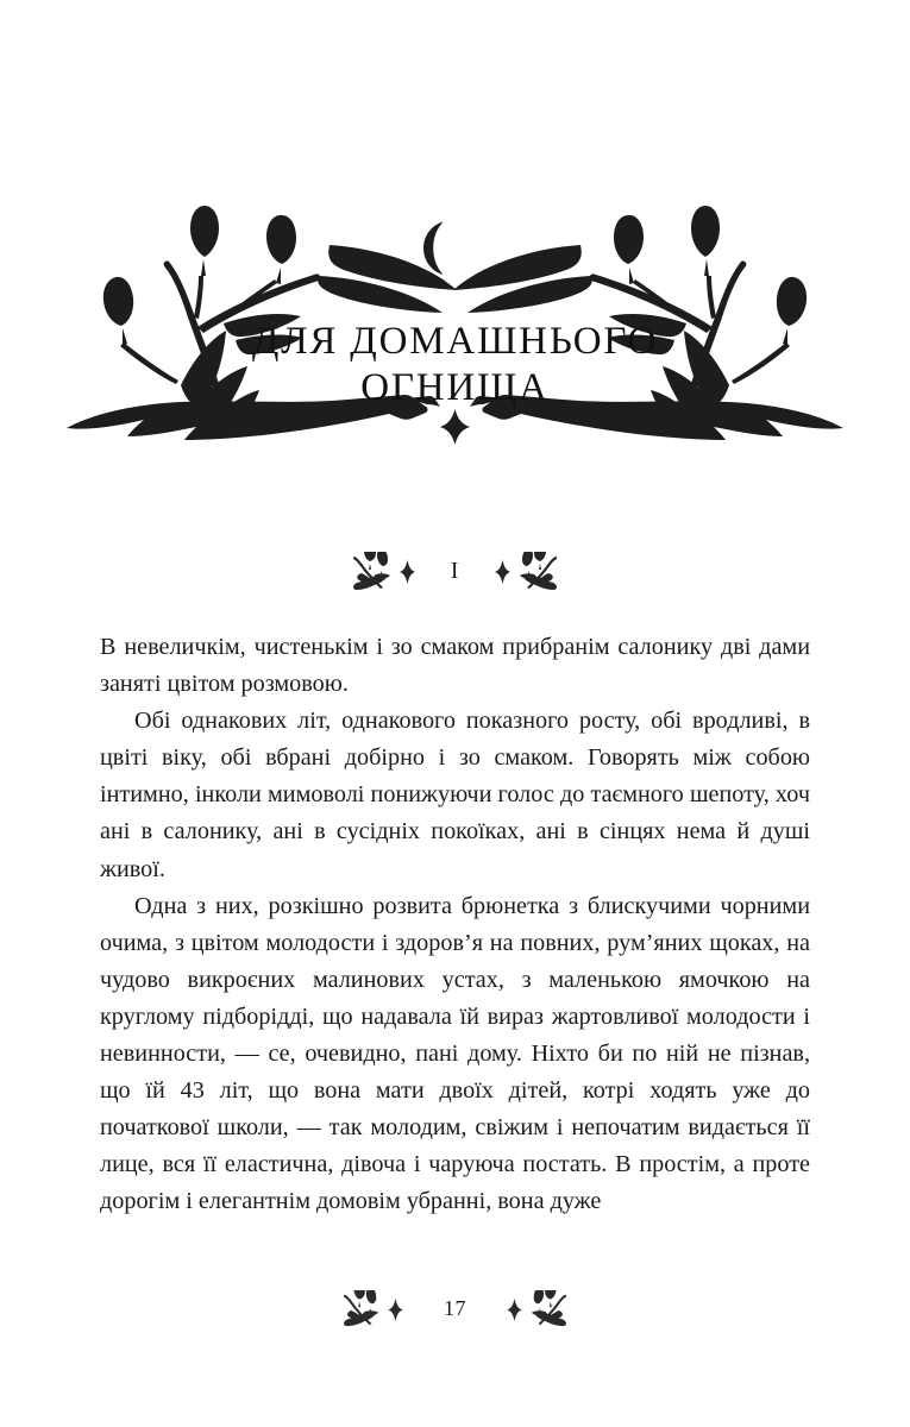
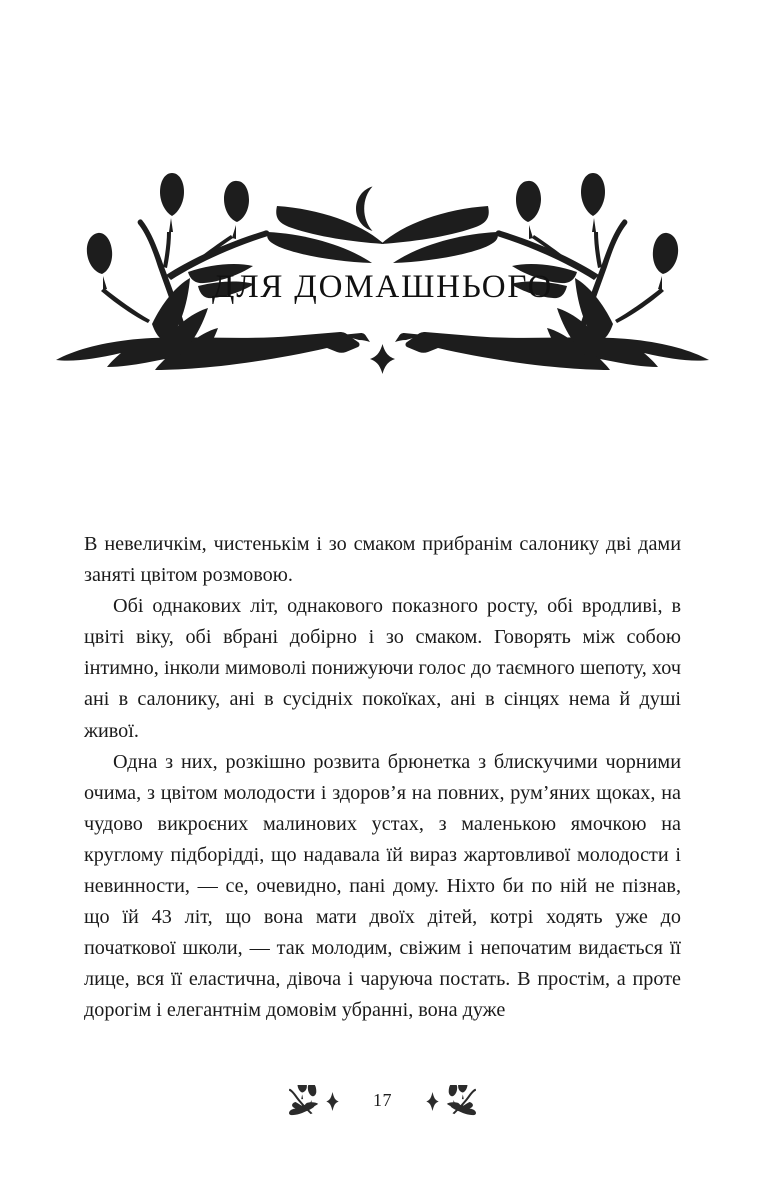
  ДЛЯ ДОМАШНЬОГО
- ОГНИЩА
- I
  В невеличкім, чистенькім і зо смаком прибранім салонику дві дами заняті цвітом розмовою.
  Обі однакових літ, однакового показного росту, обі вродливі, в цвіті віку, обі вбрані добірно і зо смаком. Говорять між собою інтимно, інколи мимоволі понижуючи голос до таємного шепоту, хоч ані в салонику, ані в сусідніх покоїках, ані в сінцях нема й душі живої.
  Одна з них, розкішно розвита брюнетка з блискучими чорними очима, з цвітом молодости і здоров’я на повних, рум’яних щоках, на чудово викроєних малинових устах, з маленькою ямочкою на круглому підборідді, що надавала їй вираз жартовливої молодости і невинности, — се, очевидно, пані дому. Ніхто би по ній не пізнав, що їй 43 літ, що вона мати двоїх дітей, котрі ходять уже до початкової школи, — так молодим, свіжим і непочатим видається її лице, вся її еластична, дівоча і чаруюча постать. В простім, а проте дорогім і елегантнім домовім убранні, вона дуже
  17
